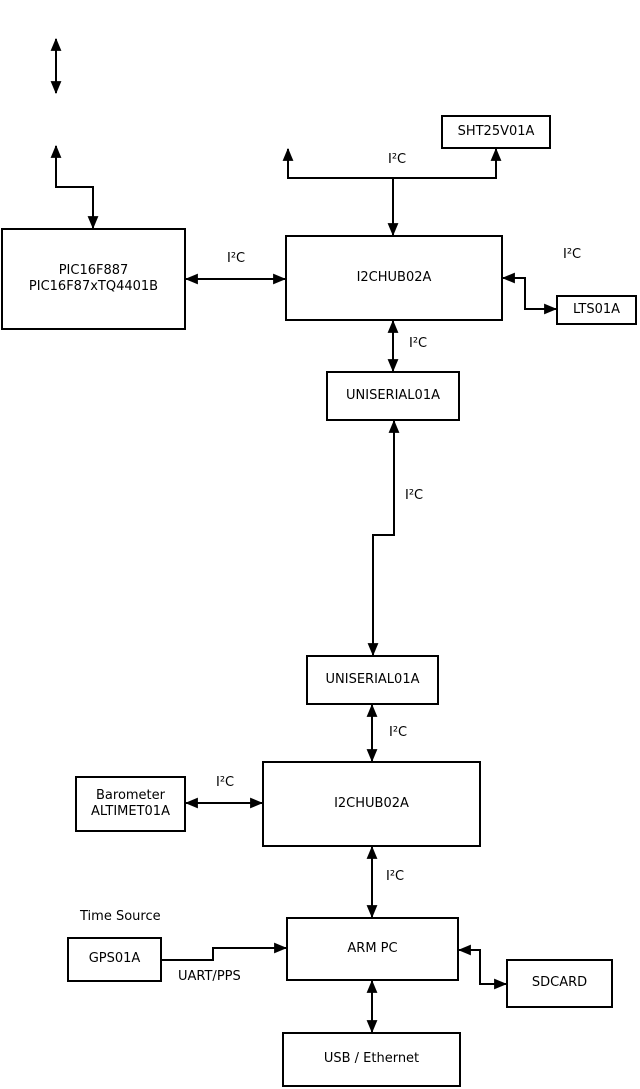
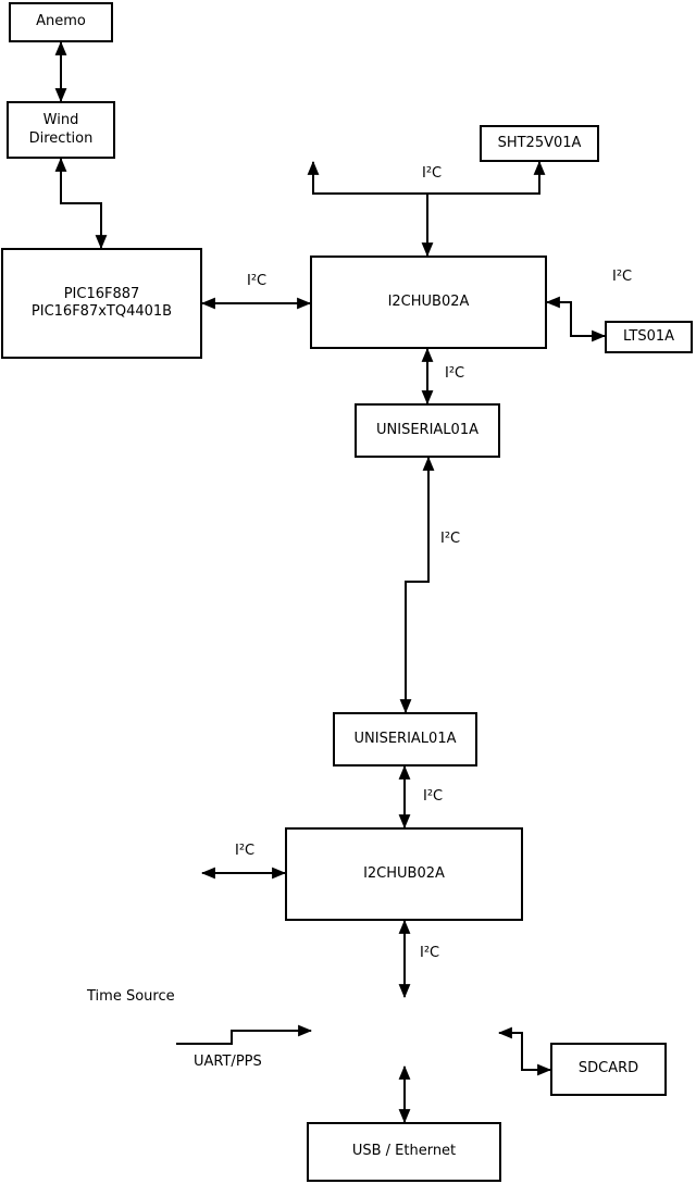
+ Anemo
+ Wind
+ Direction
  PIC16F887
  PIC16F87xTQ4401B
  SHT25V01A
  I2CHUB02A
  LTS01A
  UNISERIAL01A
  UNISERIAL01A
  I2CHUB02A
- Barometer
- ALTIMET01A
- GPS01A
- ARM PC
  SDCARD
  USB / Ethernet
  I²C
  I²C
  I²C
  I²C
  I²C
  I²C
  I²C
  I²C
  Time Source
  UART/PPS
